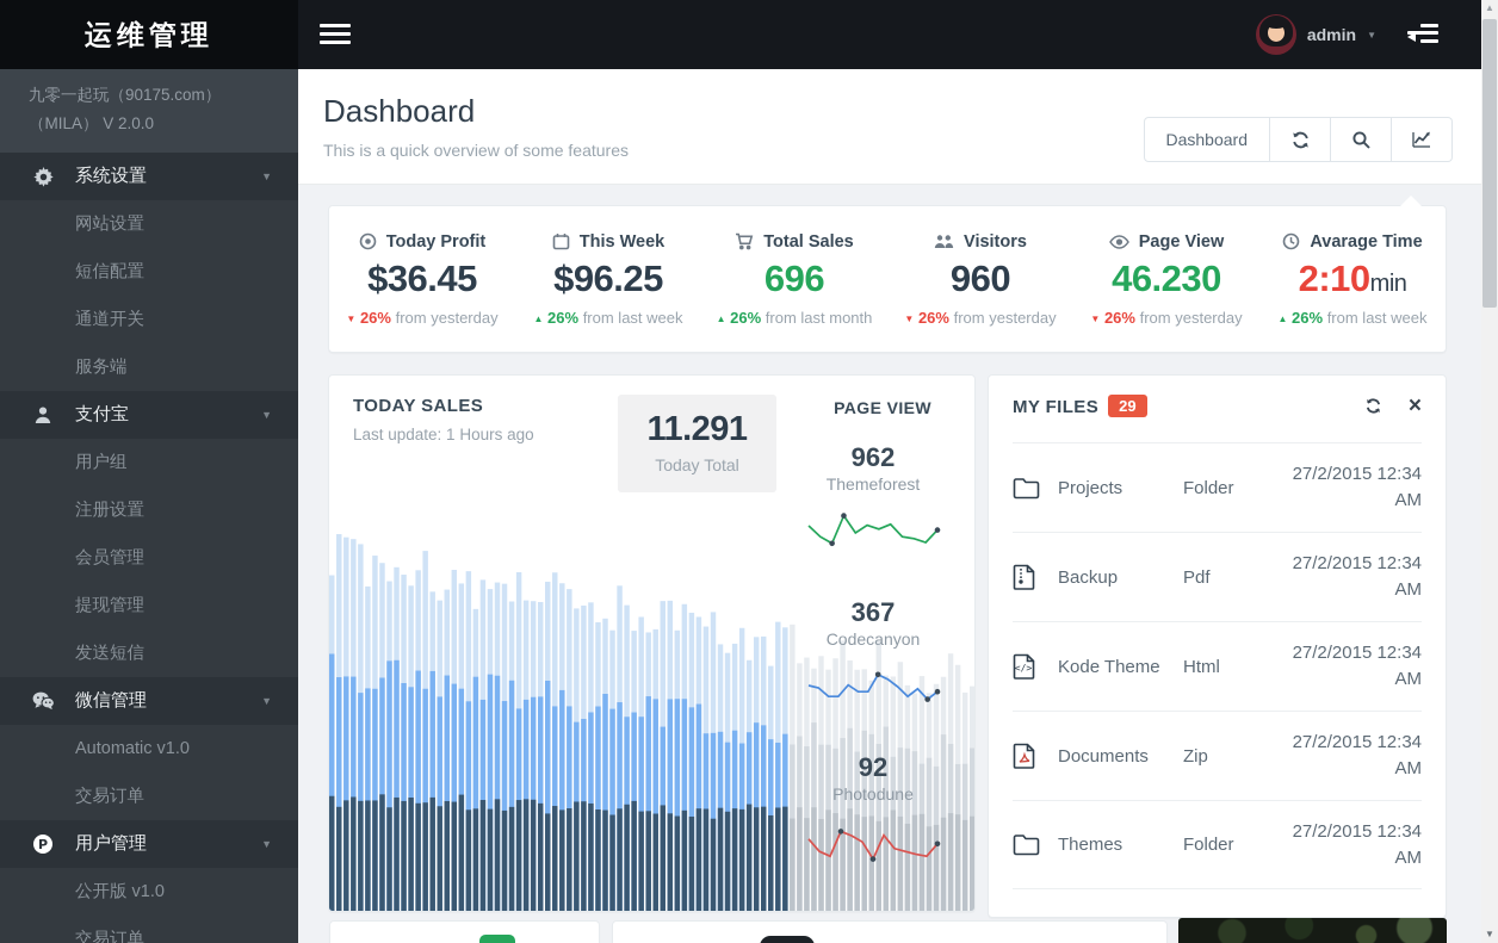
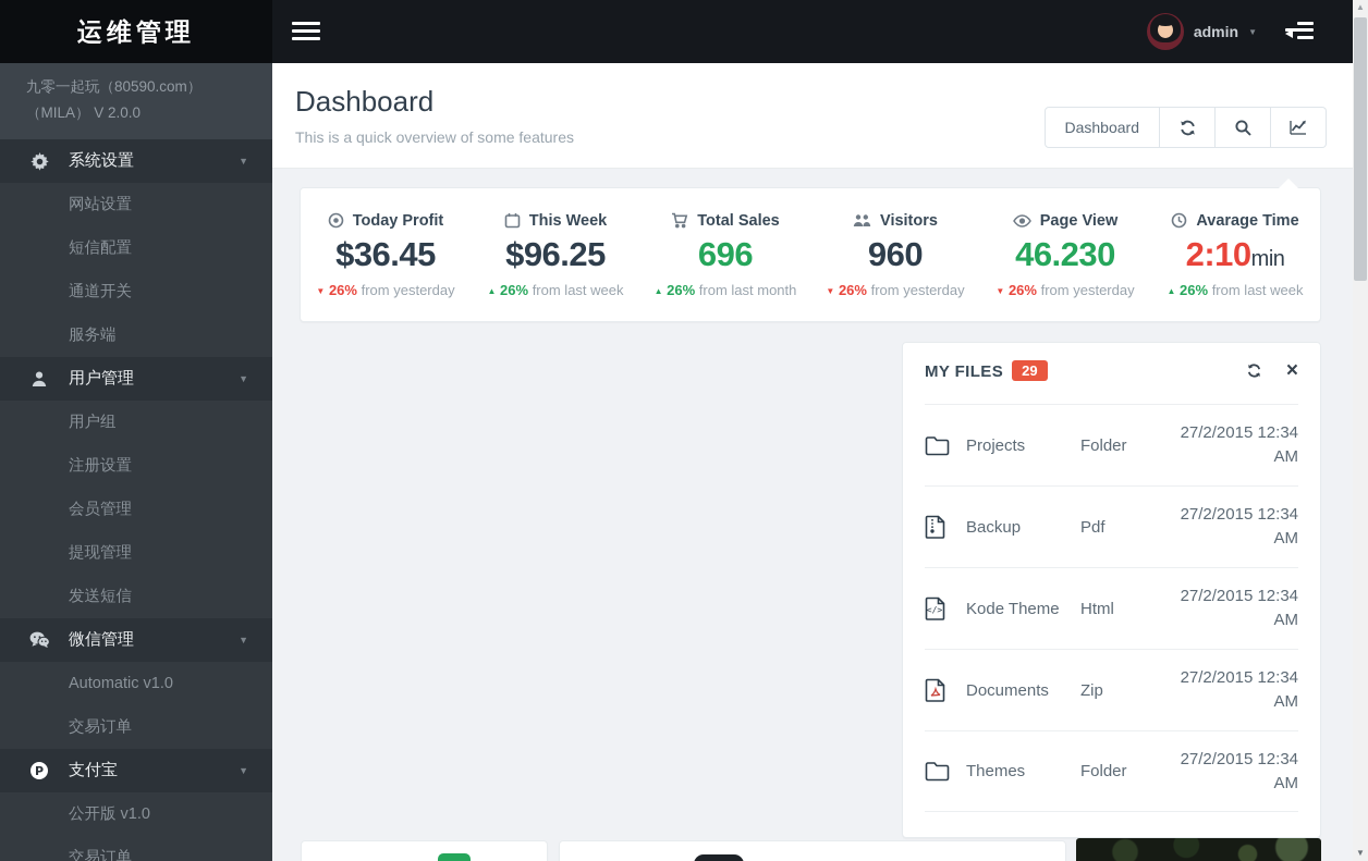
  运维管理
  admin
  ▼
- 九零一起玩（90175.com）
+ 九零一起玩（80590.com）
  （MILA） V 2.0.0
  系统设置
  ▼
  网站设置
  短信配置
  通道开关
  服务端
- 支付宝
+ 用户管理
  ▼
  用户组
  注册设置
  会员管理
  提现管理
  发送短信
  微信管理
  ▼
  Automatic v1.0
  交易订单
  P
- 用户管理
+ 支付宝
  ▼
  公开版 v1.0
  交易订单
  Dashboard
  This is a quick overview of some features
  Dashboard
  Today Profit
  $36.45
  ▼ 26% from yesterday
  This Week
  $96.25
  ▲ 26% from last week
  Total Sales
  696
  ▲ 26% from last month
  Visitors
  960
  ▼ 26% from yesterday
  Page View
  46.230
  ▼ 26% from yesterday
  Avarage Time
  2:10min
  ▲ 26% from last week
- TODAY SALES
- Last update: 1 Hours ago
- 11.291
- Today Total
- PAGE VIEW
- 962
- Themeforest
- 367
- Codecanyon
- 92
- Photodune
  MY FILES 29
  ×
  Projects
  Folder
  27/2/2015 12:34 AM
  Backup
  Pdf
  27/2/2015 12:34 AM
  </>
  Kode Theme
  Html
  27/2/2015 12:34 AM
  Documents
  Zip
  27/2/2015 12:34 AM
  Themes
  Folder
  27/2/2015 12:34 AM
  ▲
  ▼
